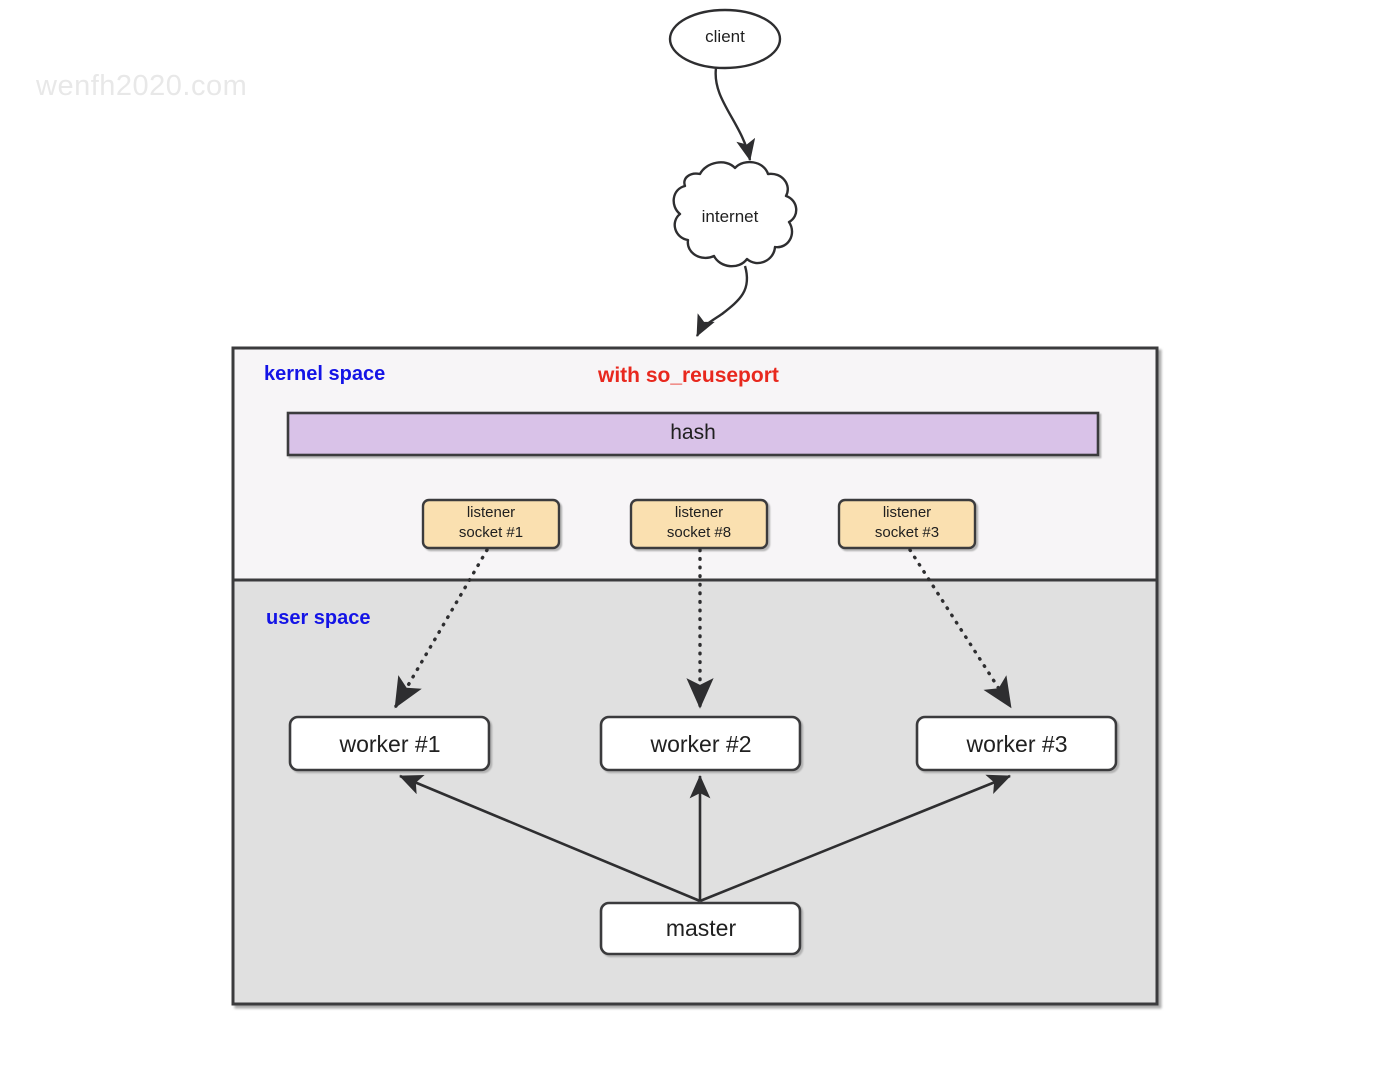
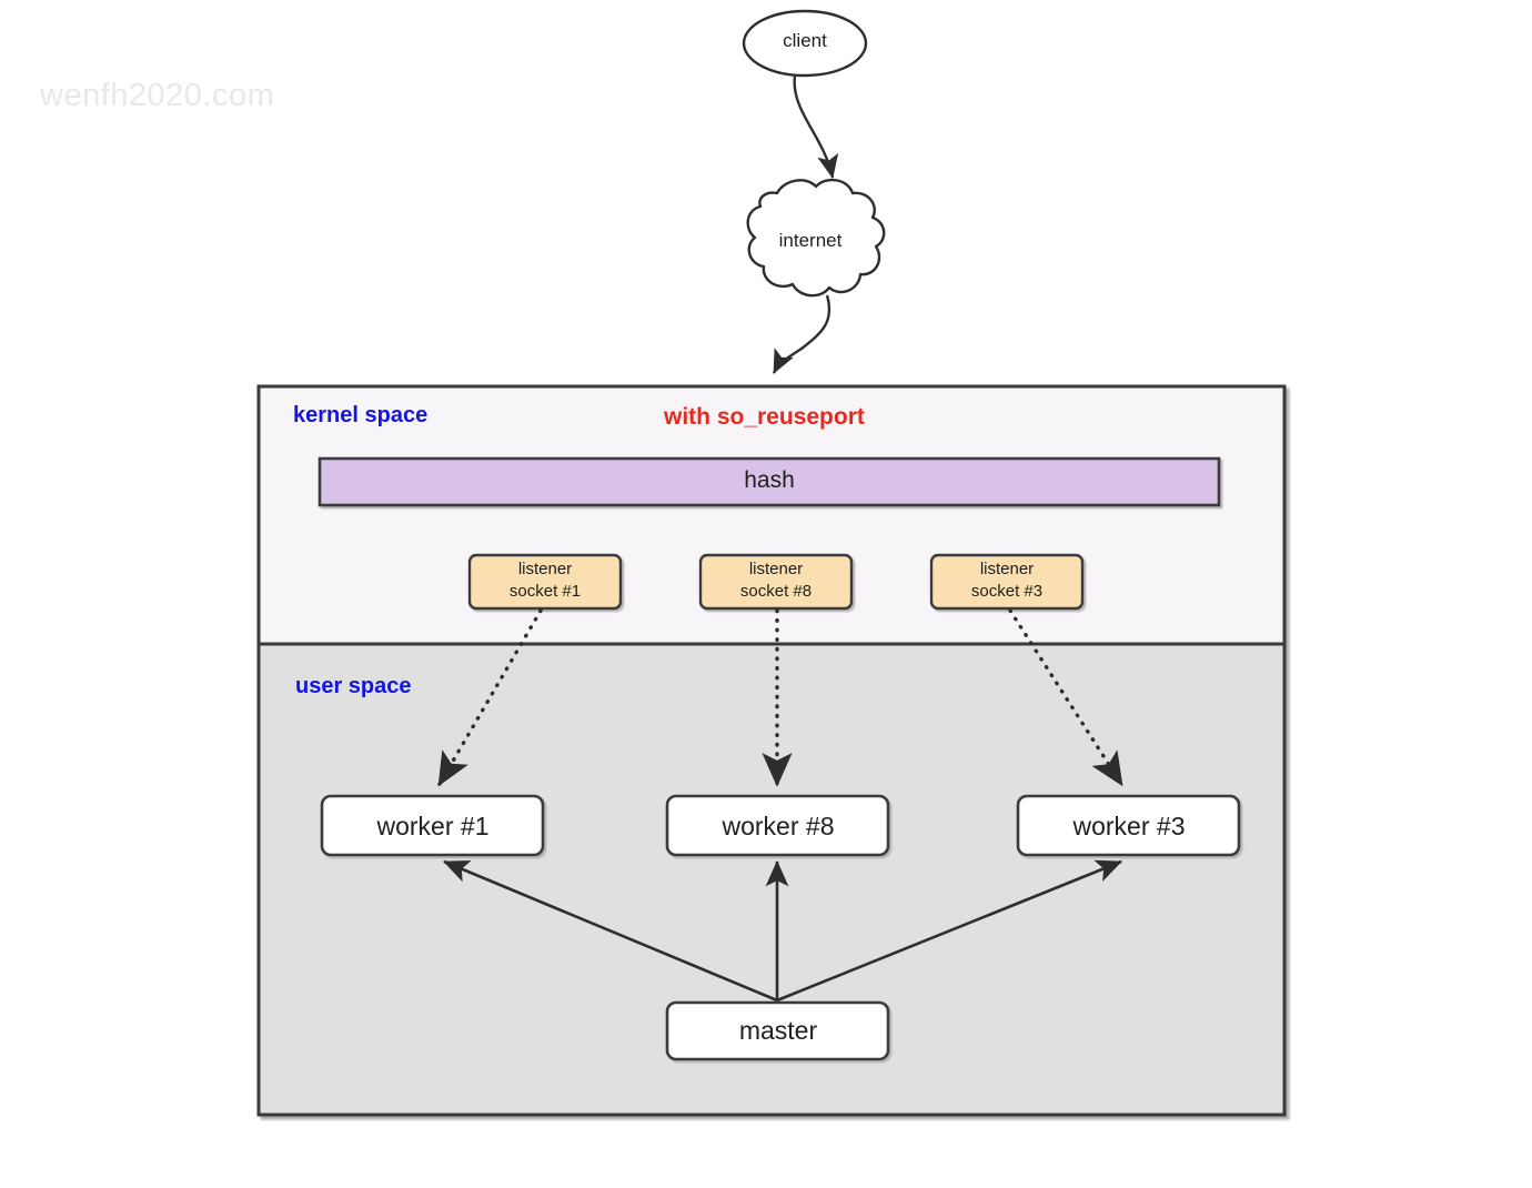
  client
  internet
  kernel space
  with so_reuseport
  user space
  hash
  listener
  socket #1
  listener
  socket #8
  listener
  socket #3
  worker #1
- worker #2
+ worker #8
  worker #3
  master
